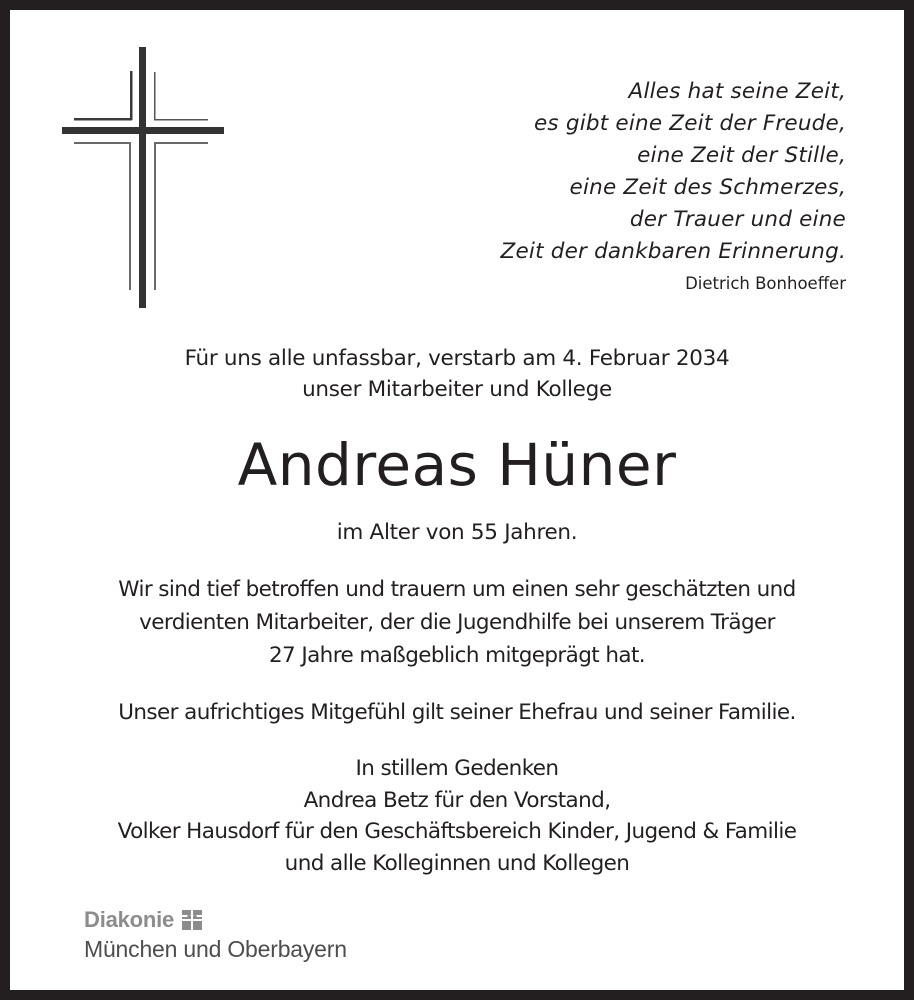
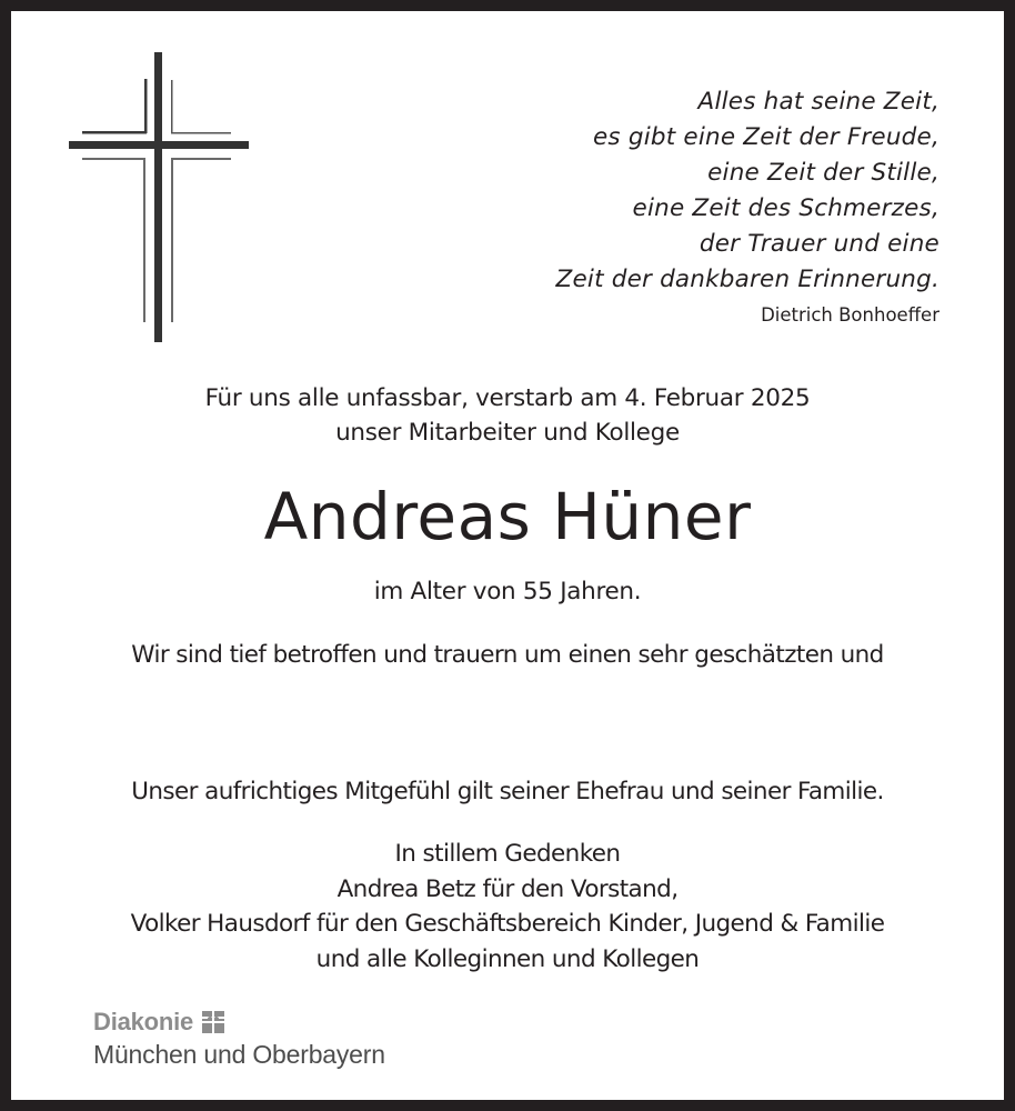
  Alles hat seine Zeit,
  es gibt eine Zeit der Freude,
  eine Zeit der Stille,
  eine Zeit des Schmerzes,
  der Trauer und eine
  Zeit der dankbaren Erinnerung.
  Dietrich Bonhoeffer
- Für uns alle unfassbar, verstarb am 4. Februar 2034
+ Für uns alle unfassbar, verstarb am 4. Februar 2025
  unser Mitarbeiter und Kollege
  Andreas Hüner
  im Alter von 55 Jahren.
  Wir sind tief betroffen und trauern um einen sehr geschätzten und
- verdienten Mitarbeiter, der die Jugendhilfe bei unserem Träger
- 27 Jahre maßgeblich mitgeprägt hat.
  Unser aufrichtiges Mitgefühl gilt seiner Ehefrau und seiner Familie.
  In stillem Gedenken
  Andrea Betz für den Vorstand,
  Volker Hausdorf für den Geschäftsbereich Kinder, Jugend & Familie
  und alle Kolleginnen und Kollegen
  Diakonie
  München und Oberbayern
